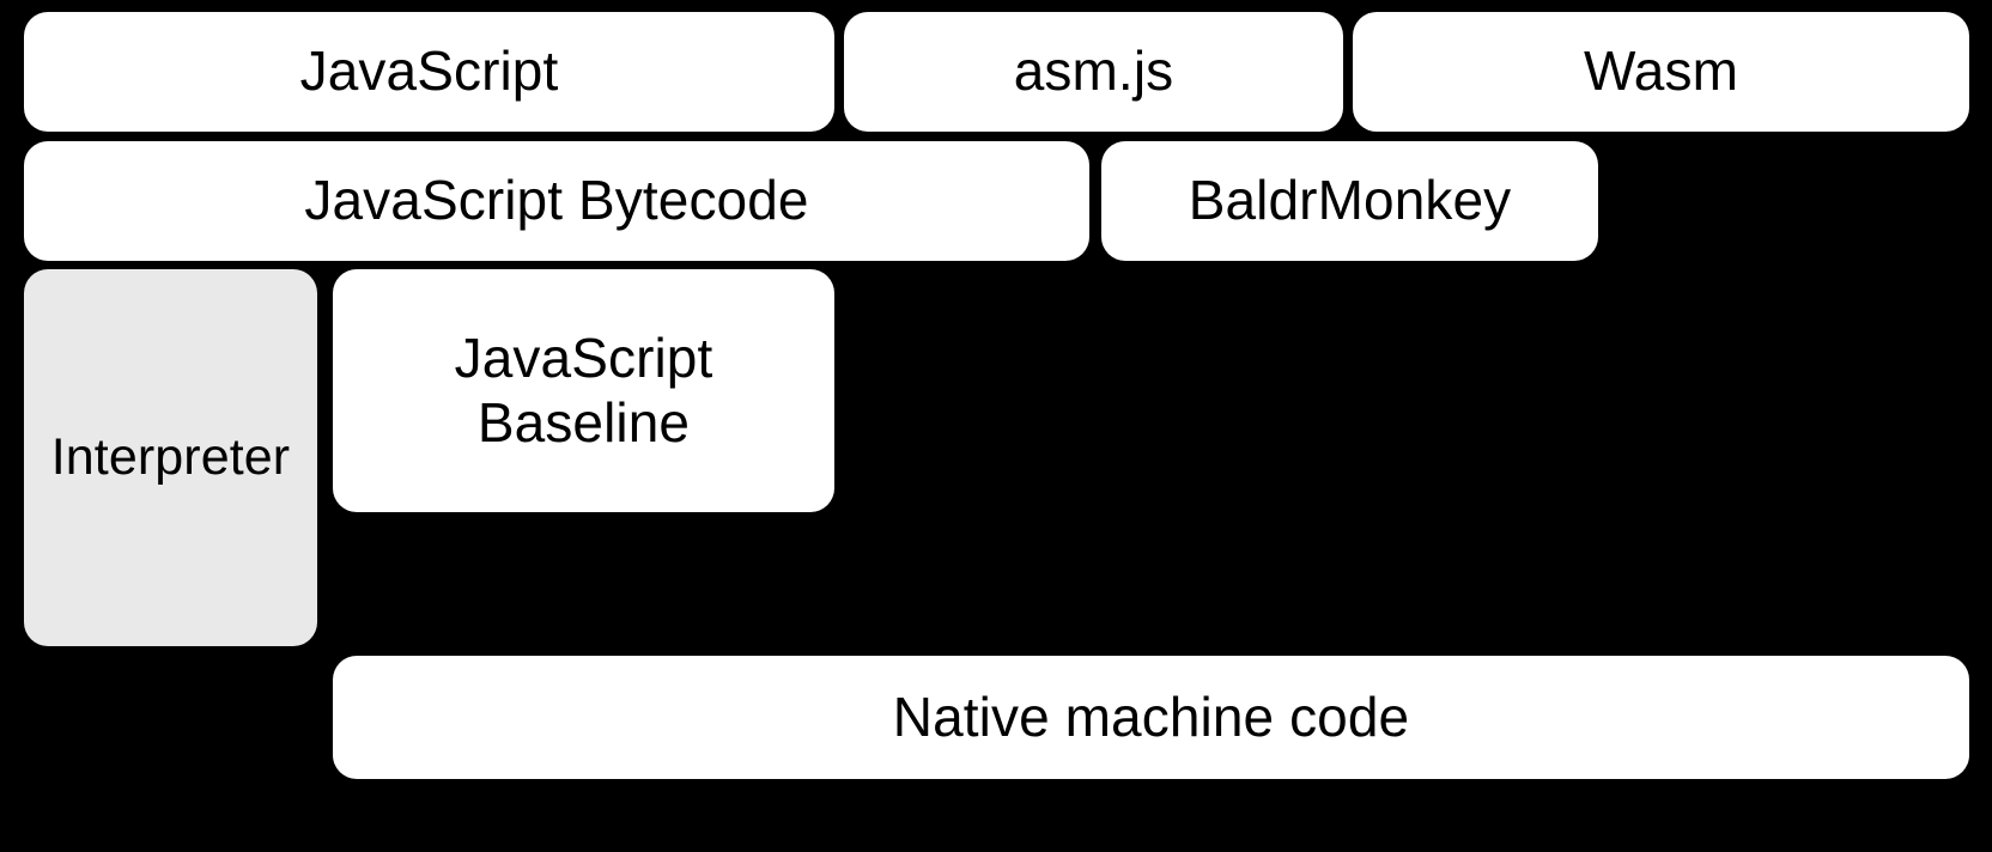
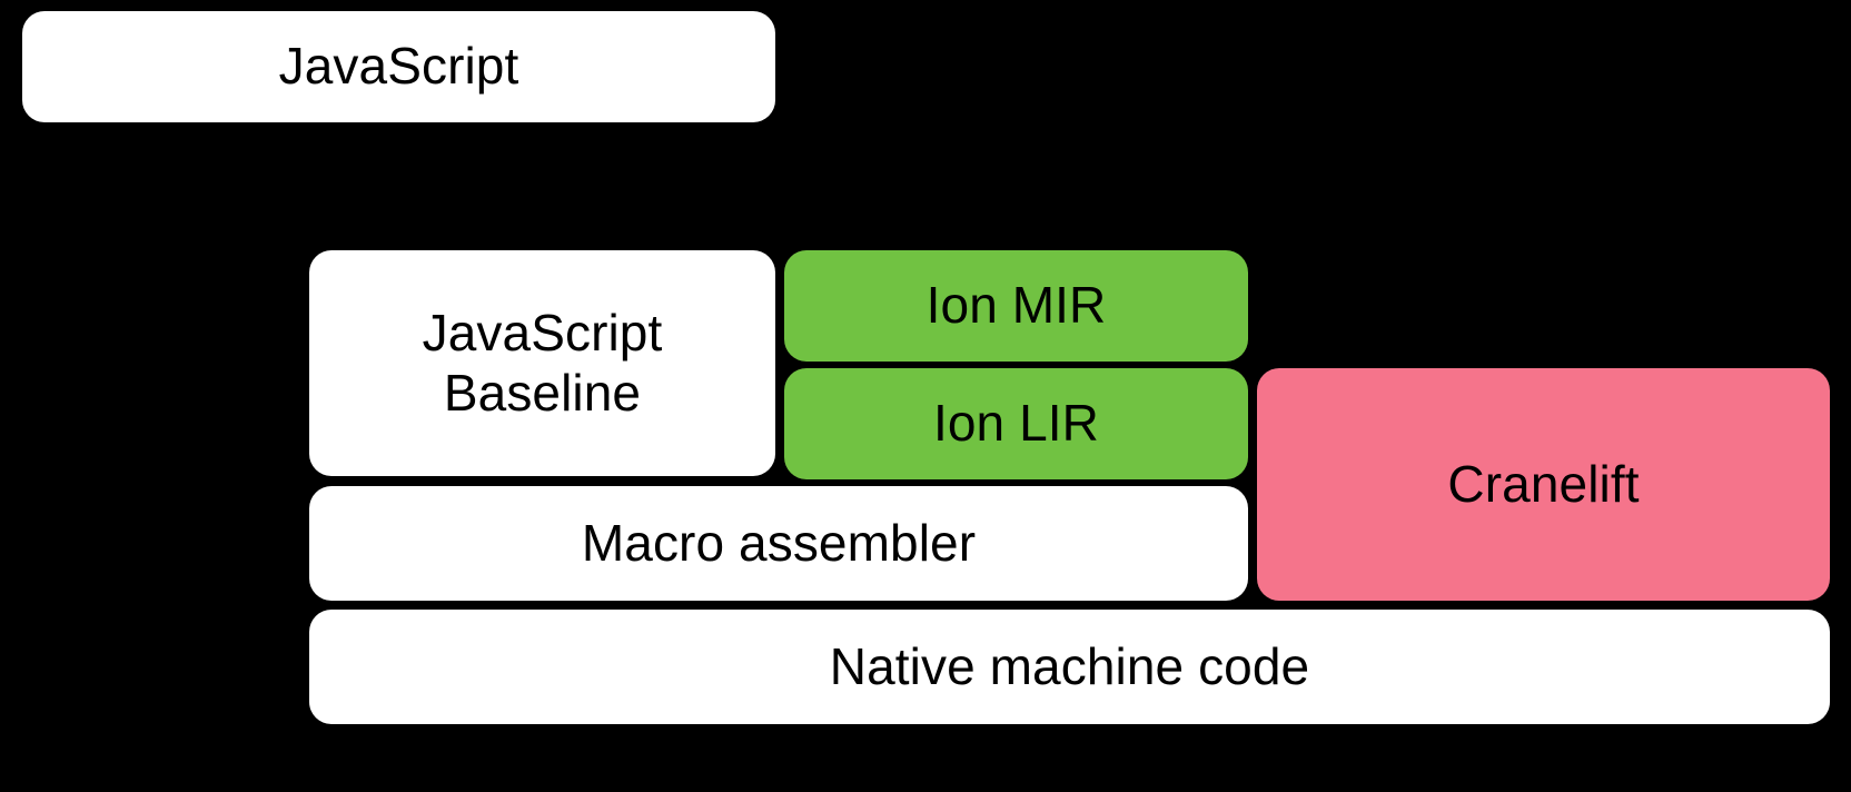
  JavaScript
- asm.js
- Wasm
- JavaScript Bytecode
- BaldrMonkey
- Interpreter
  JavaScript
  Baseline
+ Ion MIR
+ Ion LIR
+ Cranelift
+ Macro assembler
  Native machine code
